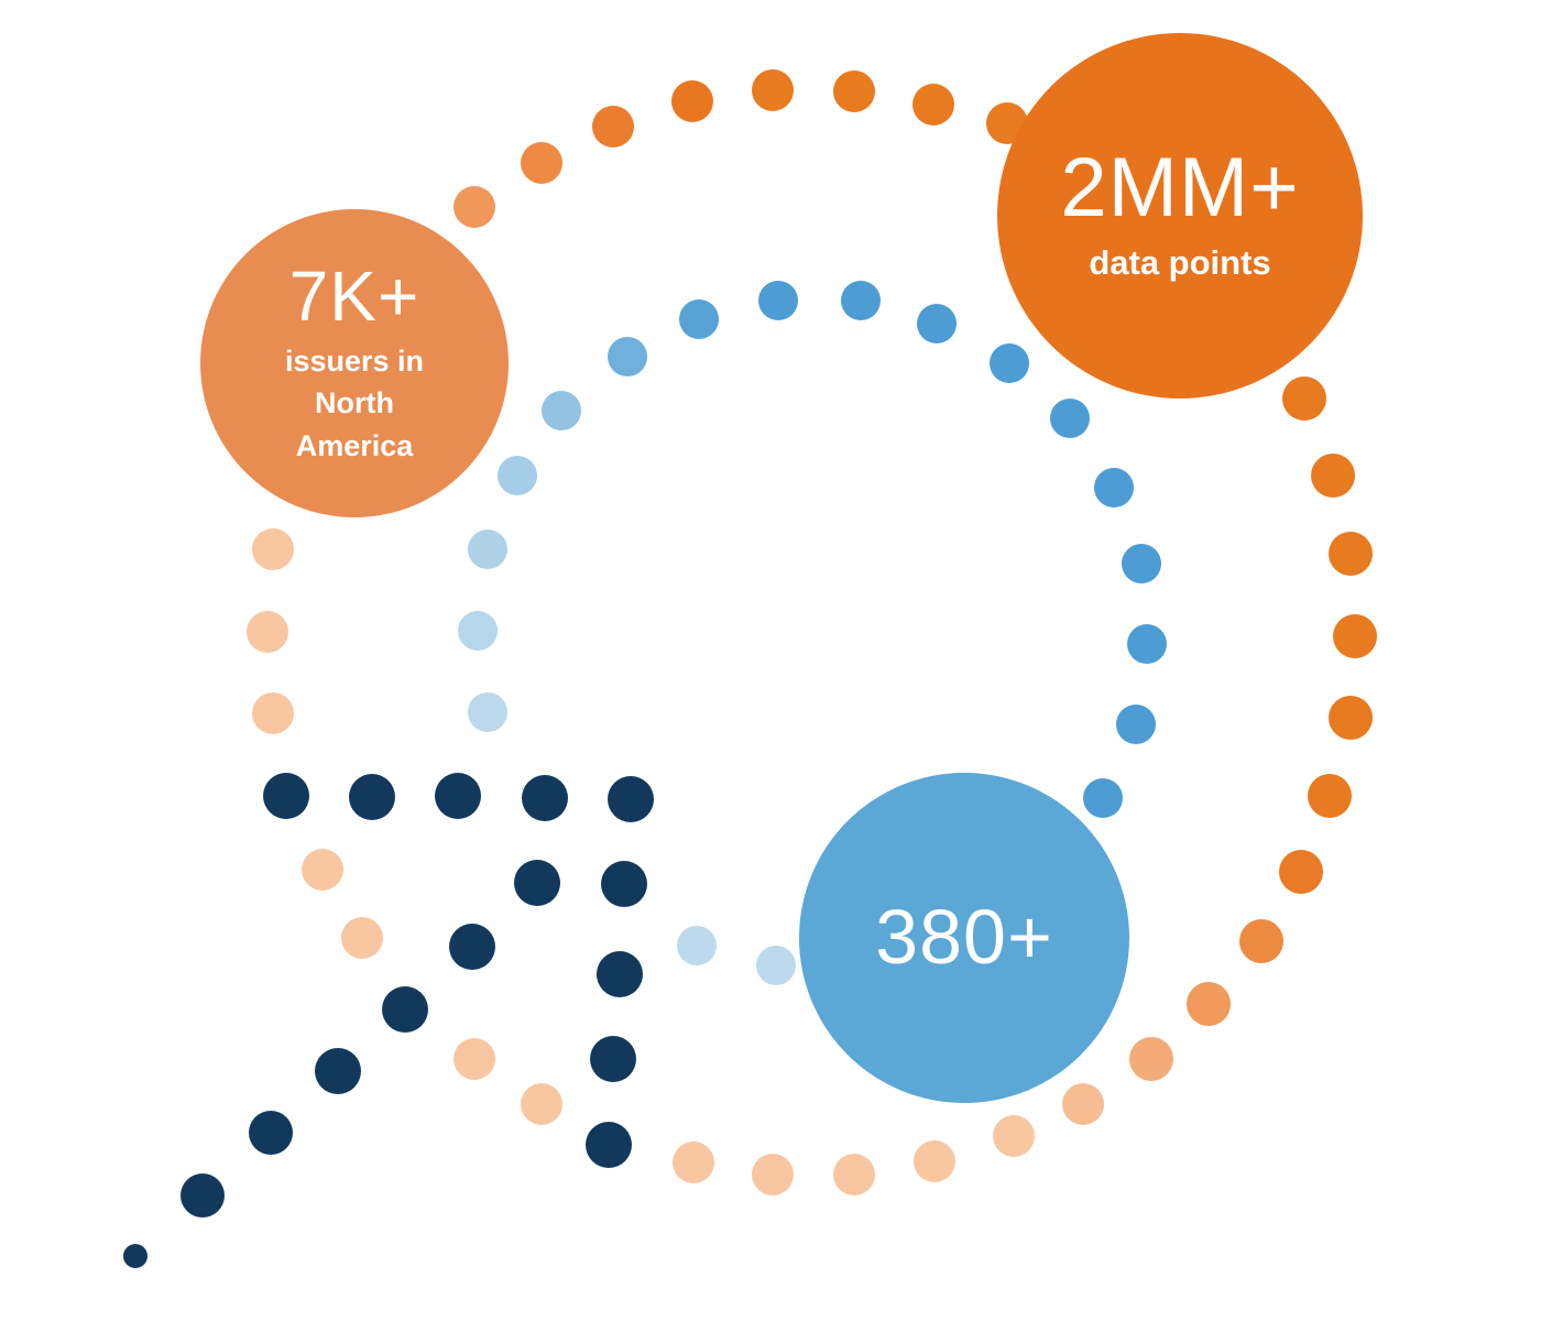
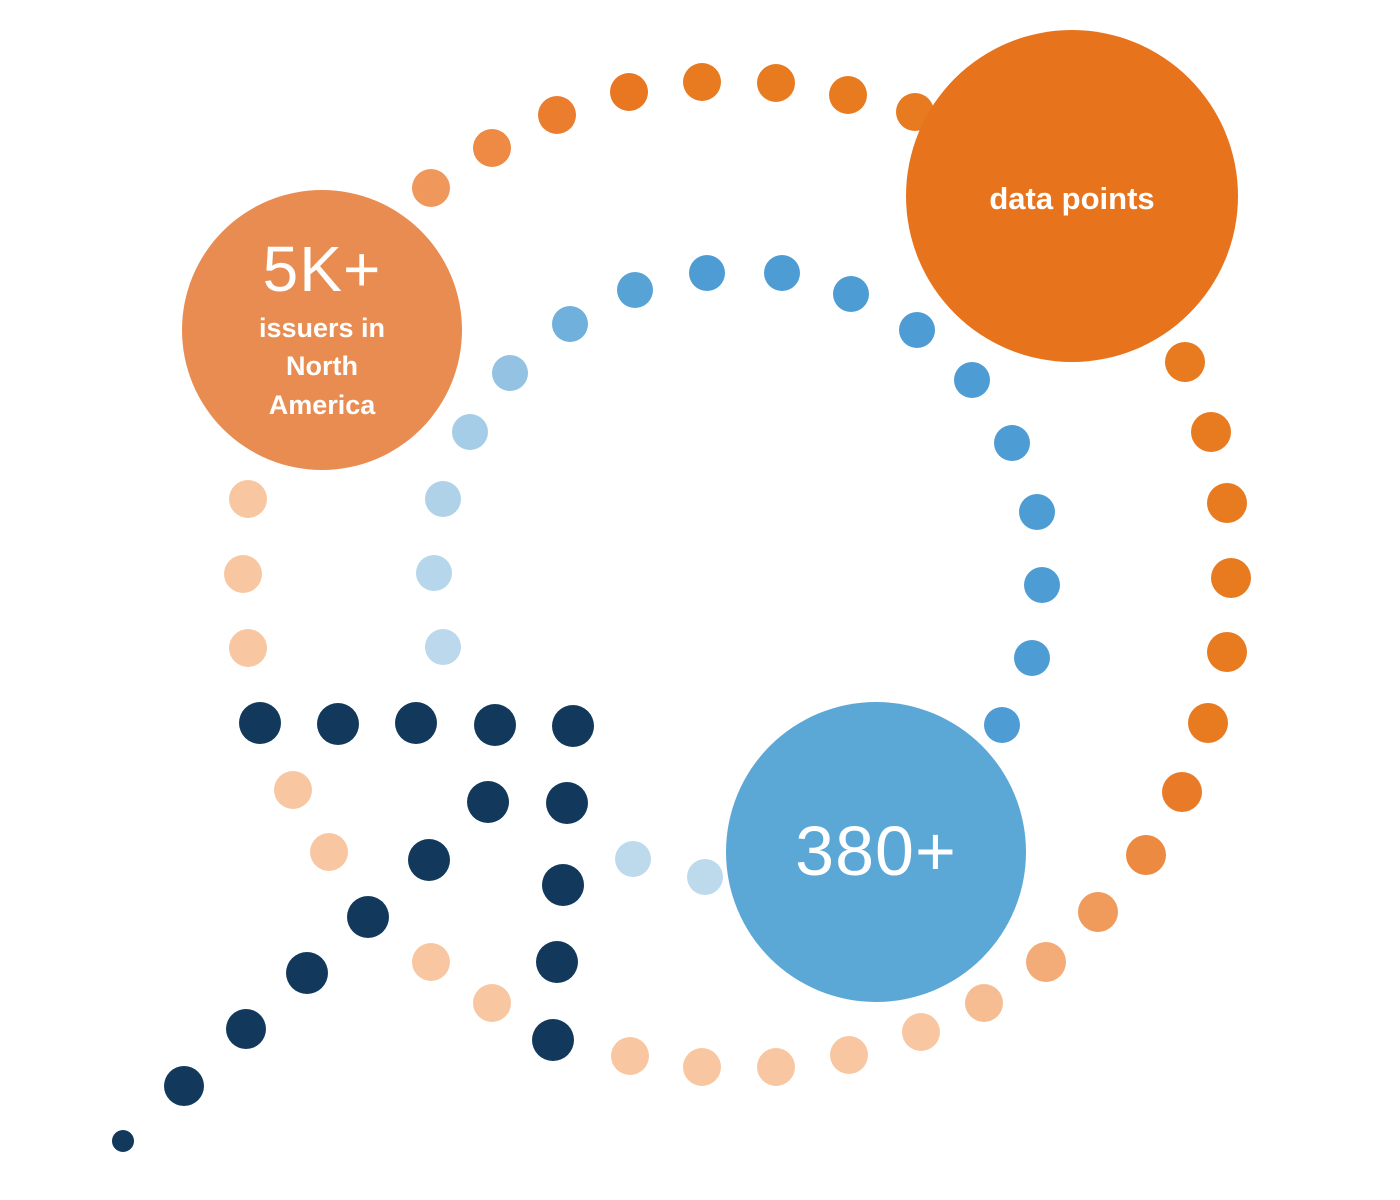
- 7K+
+ 5K+
  issuers in
  North
  America
- 2MM+
  data points
  380+
